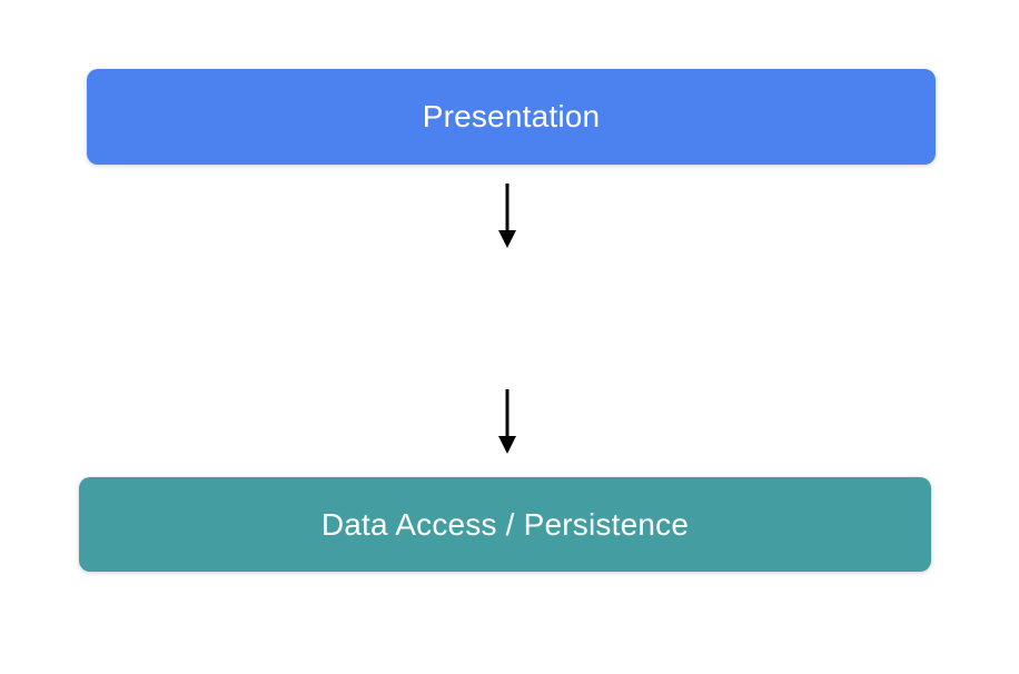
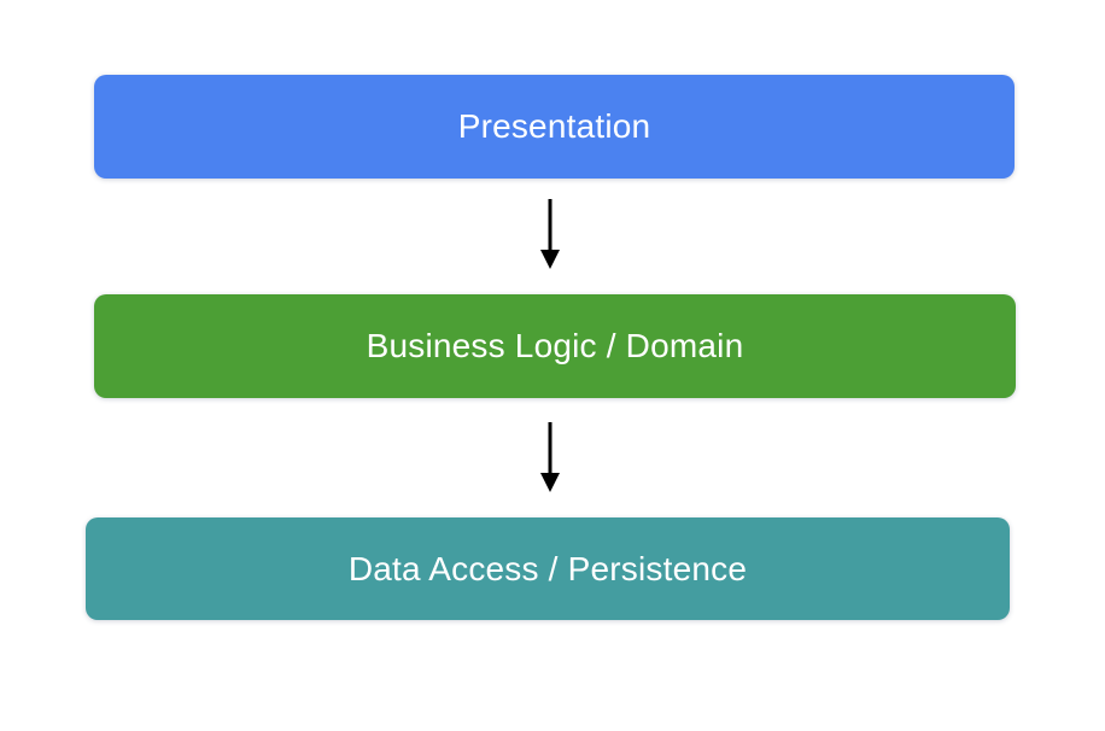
  Presentation
+ Business Logic / Domain
  Data Access / Persistence
